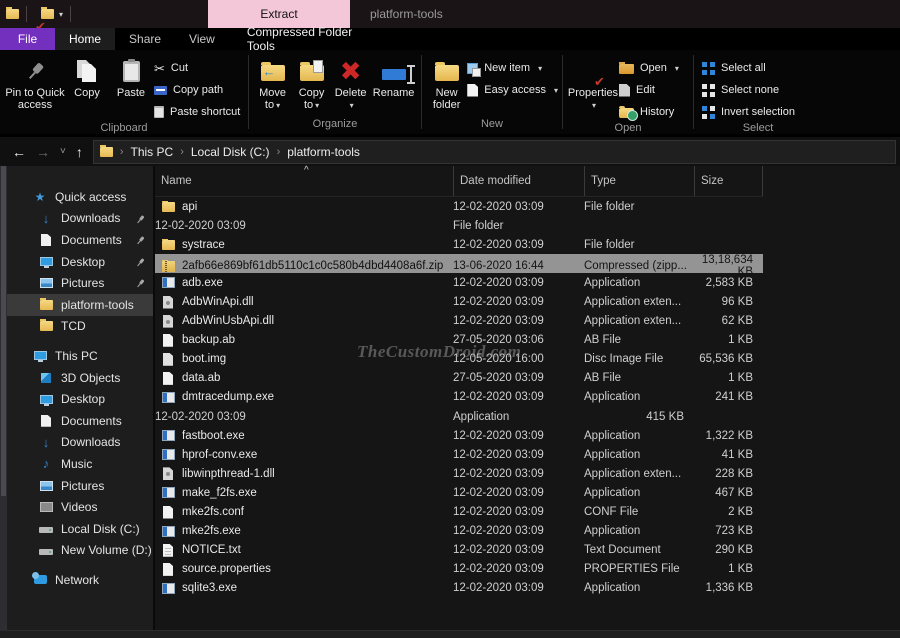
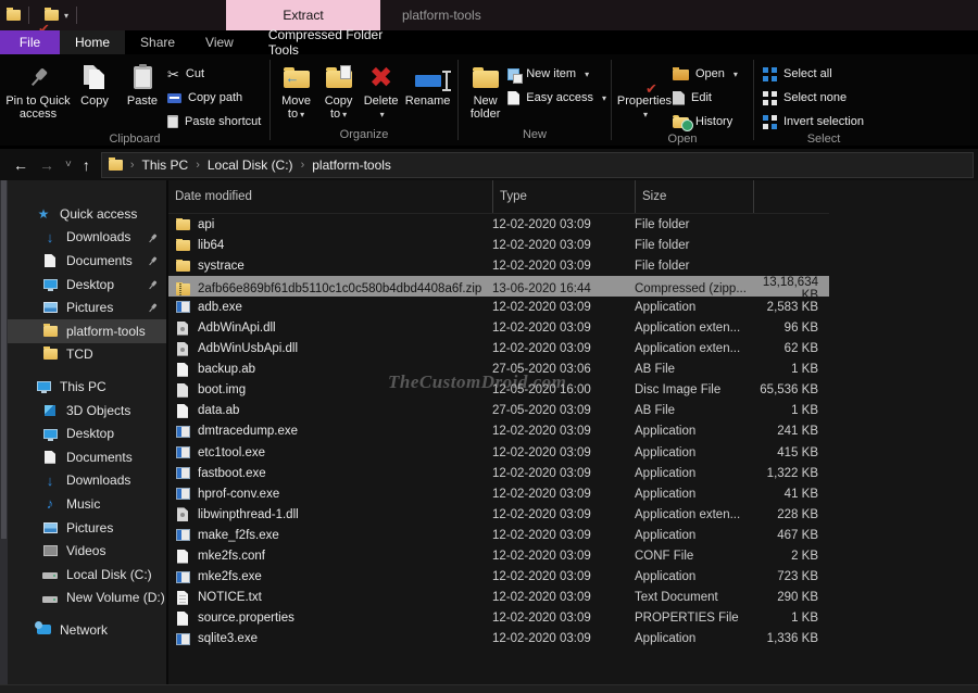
  ✔
  ▾
  Extract
  platform-tools
  File
  Home
  Share
  View
  Compressed Folder Tools
  Pin to Quick access
  Copy
  Paste
  ✂
  Cut
  Copy path
  Paste shortcut
  Clipboard
  ←
  Move to ▾
  Copy to ▾
  ✖
  Delete
  ▾
  Rename
  Organize
  New folder
  New item
  ▾
  Easy access
  ▾
  New
  ✔
  Properties
  ▾
  Open
  ▾
  Edit
  History
  Open
  Select all
  Select none
  Invert selection
  Select
  ←
  →
  ˅
  ↑
  ›
  This PC
  ›
  Local Disk (C:)
  ›
  platform-tools
  ★
  Quick access
  ↓
  Downloads
  Documents
  Desktop
  Pictures
  platform-tools
  TCD
  This PC
  3D Objects
  Desktop
  Documents
  ↓
  Downloads
  ♪
  Music
  Pictures
  Videos
  Local Disk (C:)
  New Volume (D:)
  Network
- Name
- ^
  Date modified
  Type
  Size
  api
  12-02-2020 03:09
  File folder
+ lib64
  12-02-2020 03:09
  File folder
  systrace
  12-02-2020 03:09
  File folder
  2afb66e869bf61db5110c1c0c580b4dbd4408a6f.zip
  13-06-2020 16:44
  Compressed (zipp...
  13,18,634 KB
  adb.exe
  12-02-2020 03:09
  Application
  2,583 KB
  AdbWinApi.dll
  12-02-2020 03:09
  Application exten...
  96 KB
  AdbWinUsbApi.dll
  12-02-2020 03:09
  Application exten...
  62 KB
  backup.ab
  27-05-2020 03:06
  AB File
  1 KB
  boot.img
  12-05-2020 16:00
  Disc Image File
  65,536 KB
  data.ab
  27-05-2020 03:09
  AB File
  1 KB
  dmtracedump.exe
  12-02-2020 03:09
  Application
  241 KB
+ etc1tool.exe
  12-02-2020 03:09
  Application
  415 KB
  fastboot.exe
  12-02-2020 03:09
  Application
  1,322 KB
  hprof-conv.exe
  12-02-2020 03:09
  Application
  41 KB
  libwinpthread-1.dll
  12-02-2020 03:09
  Application exten...
  228 KB
  make_f2fs.exe
  12-02-2020 03:09
  Application
  467 KB
  mke2fs.conf
  12-02-2020 03:09
  CONF File
  2 KB
  mke2fs.exe
  12-02-2020 03:09
  Application
  723 KB
  NOTICE.txt
  12-02-2020 03:09
  Text Document
  290 KB
  source.properties
  12-02-2020 03:09
  PROPERTIES File
  1 KB
  sqlite3.exe
  12-02-2020 03:09
  Application
  1,336 KB
  TheCustomDroid.com
